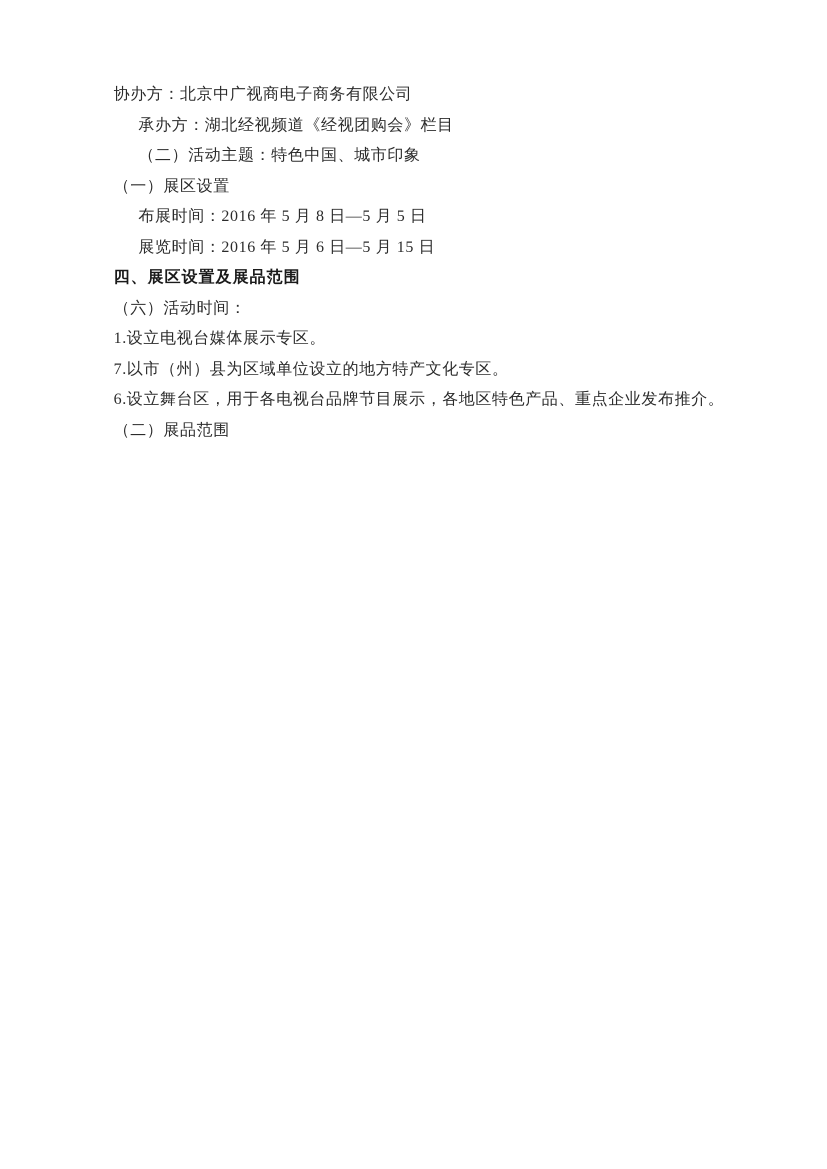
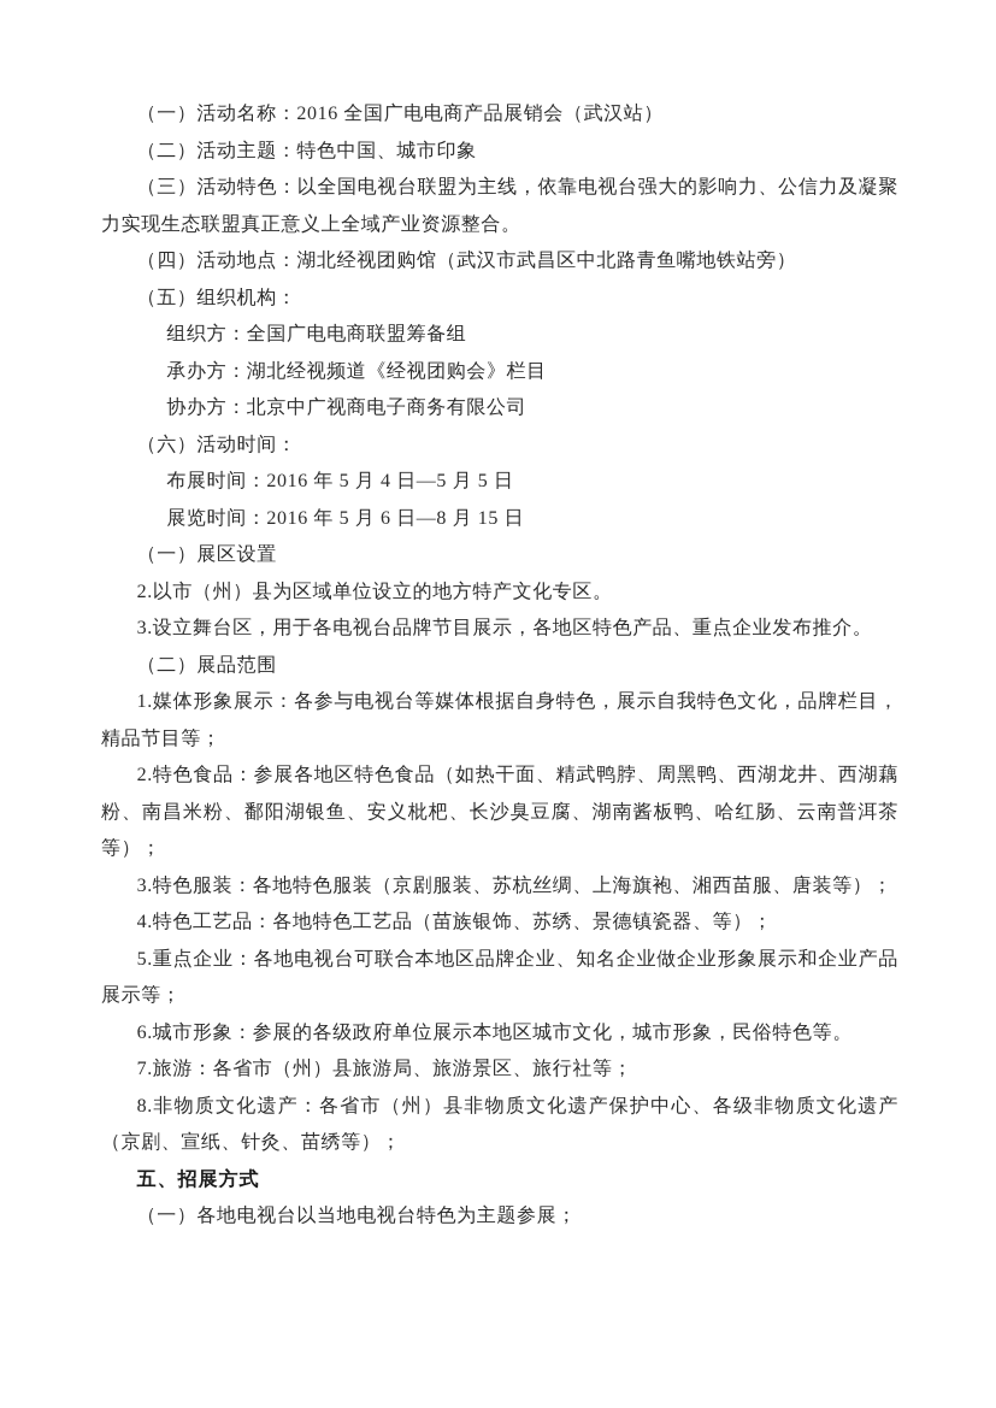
+ （一）活动名称：2016 全国广电电商产品展销会（武汉站）
- 协办方：北京中广视商电子商务有限公司
+ （二）活动主题：特色中国、城市印象
+ （三）活动特色：以全国电视台联盟为主线，依靠电视台强大的影响力、公信力及凝聚力实现生态联盟真正意义上全域产业资源整合。
+ （四）活动地点：湖北经视团购馆（武汉市武昌区中北路青鱼嘴地铁站旁）
+ （五）组织机构：
+ 组织方：全国广电电商联盟筹备组
  承办方：湖北经视频道《经视团购会》栏目
- （二）活动主题：特色中国、城市印象
+ 协办方：北京中广视商电子商务有限公司
- （一）展区设置
+ （六）活动时间：
- 布展时间：2016 年 5 月 8 日—5 月 5 日
+ 布展时间：2016 年 5 月 4 日—5 月 5 日
- 展览时间：2016 年 5 月 6 日—5 月 15 日
+ 展览时间：2016 年 5 月 6 日—8 月 15 日
- 四、展区设置及展品范围
- （六）活动时间：
+ （一）展区设置
- 1.设立电视台媒体展示专区。
- 7.以市（州）县为区域单位设立的地方特产文化专区。
+ 2.以市（州）县为区域单位设立的地方特产文化专区。
- 6.设立舞台区，用于各电视台品牌节目展示，各地区特色产品、重点企业发布推介。
+ 3.设立舞台区，用于各电视台品牌节目展示，各地区特色产品、重点企业发布推介。
  （二）展品范围
+ 1.媒体形象展示：各参与电视台等媒体根据自身特色，展示自我特色文化，品牌栏目，精品节目等；
+ 2.特色食品：参展各地区特色食品（如热干面、精武鸭脖、周黑鸭、西湖龙井、西湖藕粉、南昌米粉、鄱阳湖银鱼、安义枇杷、长沙臭豆腐、湖南酱板鸭、哈红肠、云南普洱茶等）；
+ 3.特色服装：各地特色服装（京剧服装、苏杭丝绸、上海旗袍、湘西苗服、唐装等）；
+ 4.特色工艺品：各地特色工艺品（苗族银饰、苏绣、景德镇瓷器、等）；
+ 5.重点企业：各地电视台可联合本地区品牌企业、知名企业做企业形象展示和企业产品展示等；
+ 6.城市形象：参展的各级政府单位展示本地区城市文化，城市形象，民俗特色等。
+ 7.旅游：各省市（州）县旅游局、旅游景区、旅行社等；
+ 8.非物质文化遗产：各省市（州）县非物质文化遗产保护中心、各级非物质文化遗产（京剧、宣纸、针灸、苗绣等）；
+ 五、招展方式
+ （一）各地电视台以当地电视台特色为主题参展；
